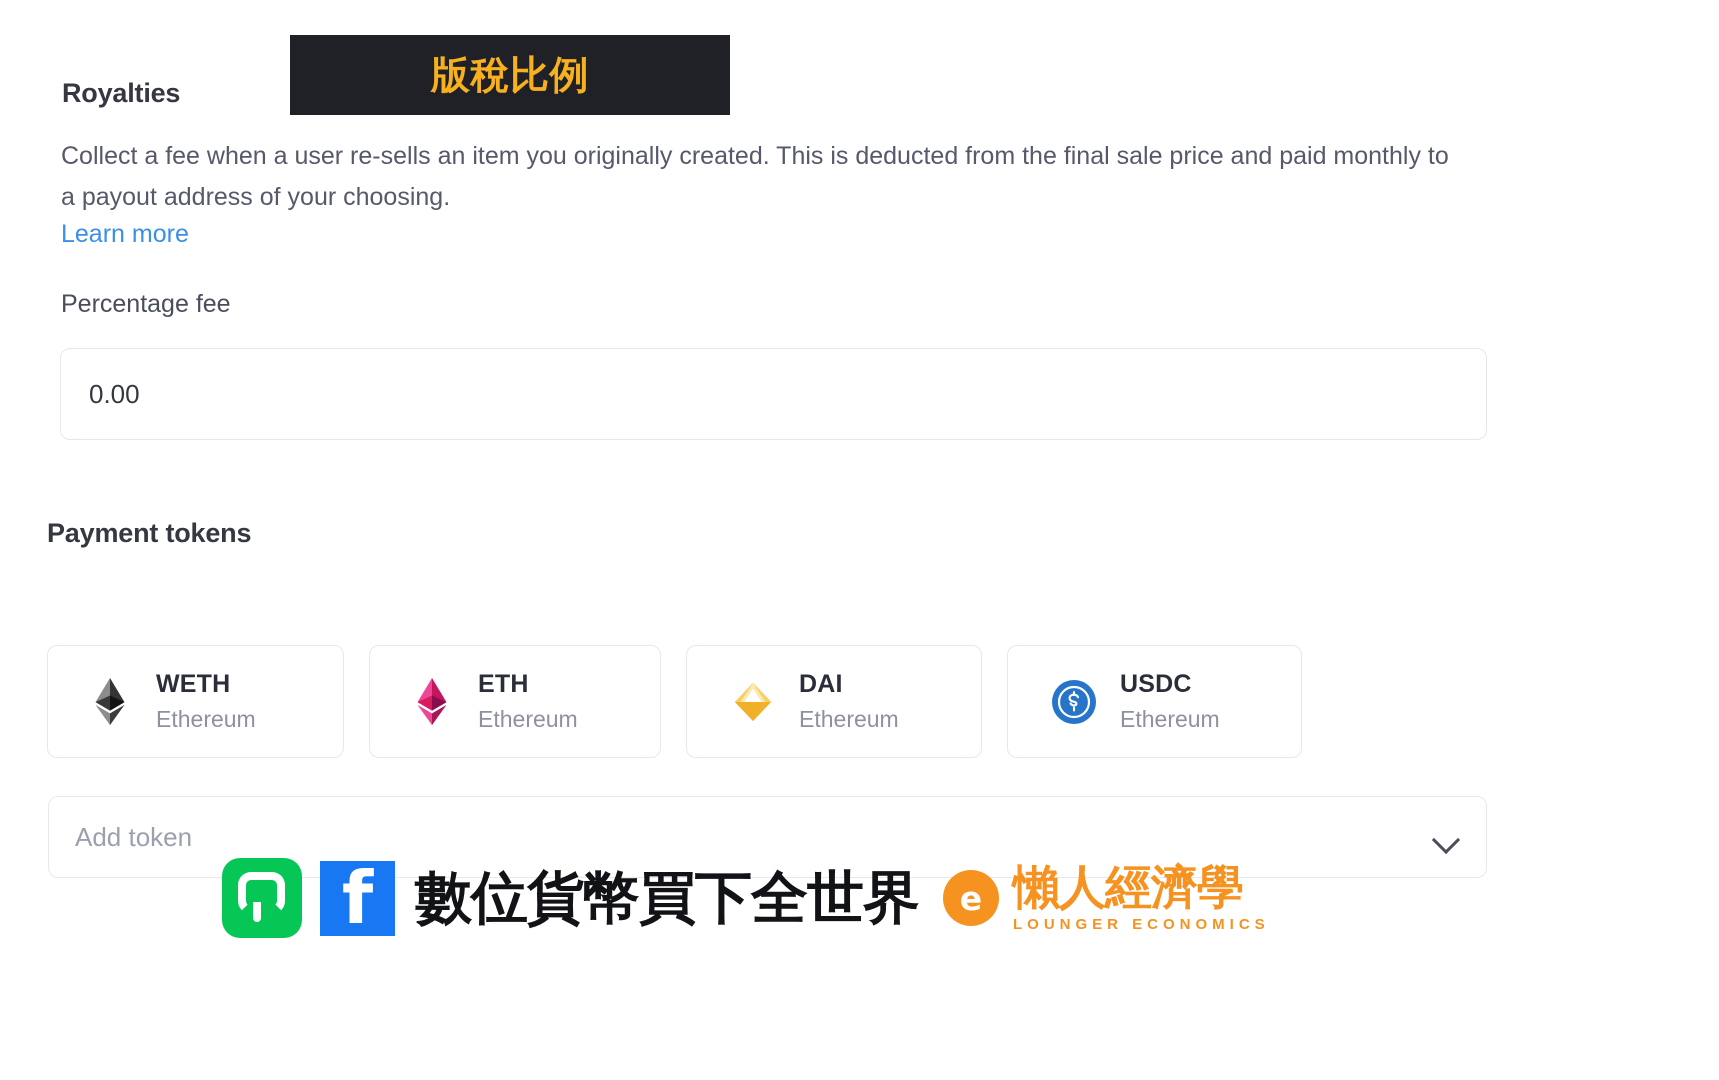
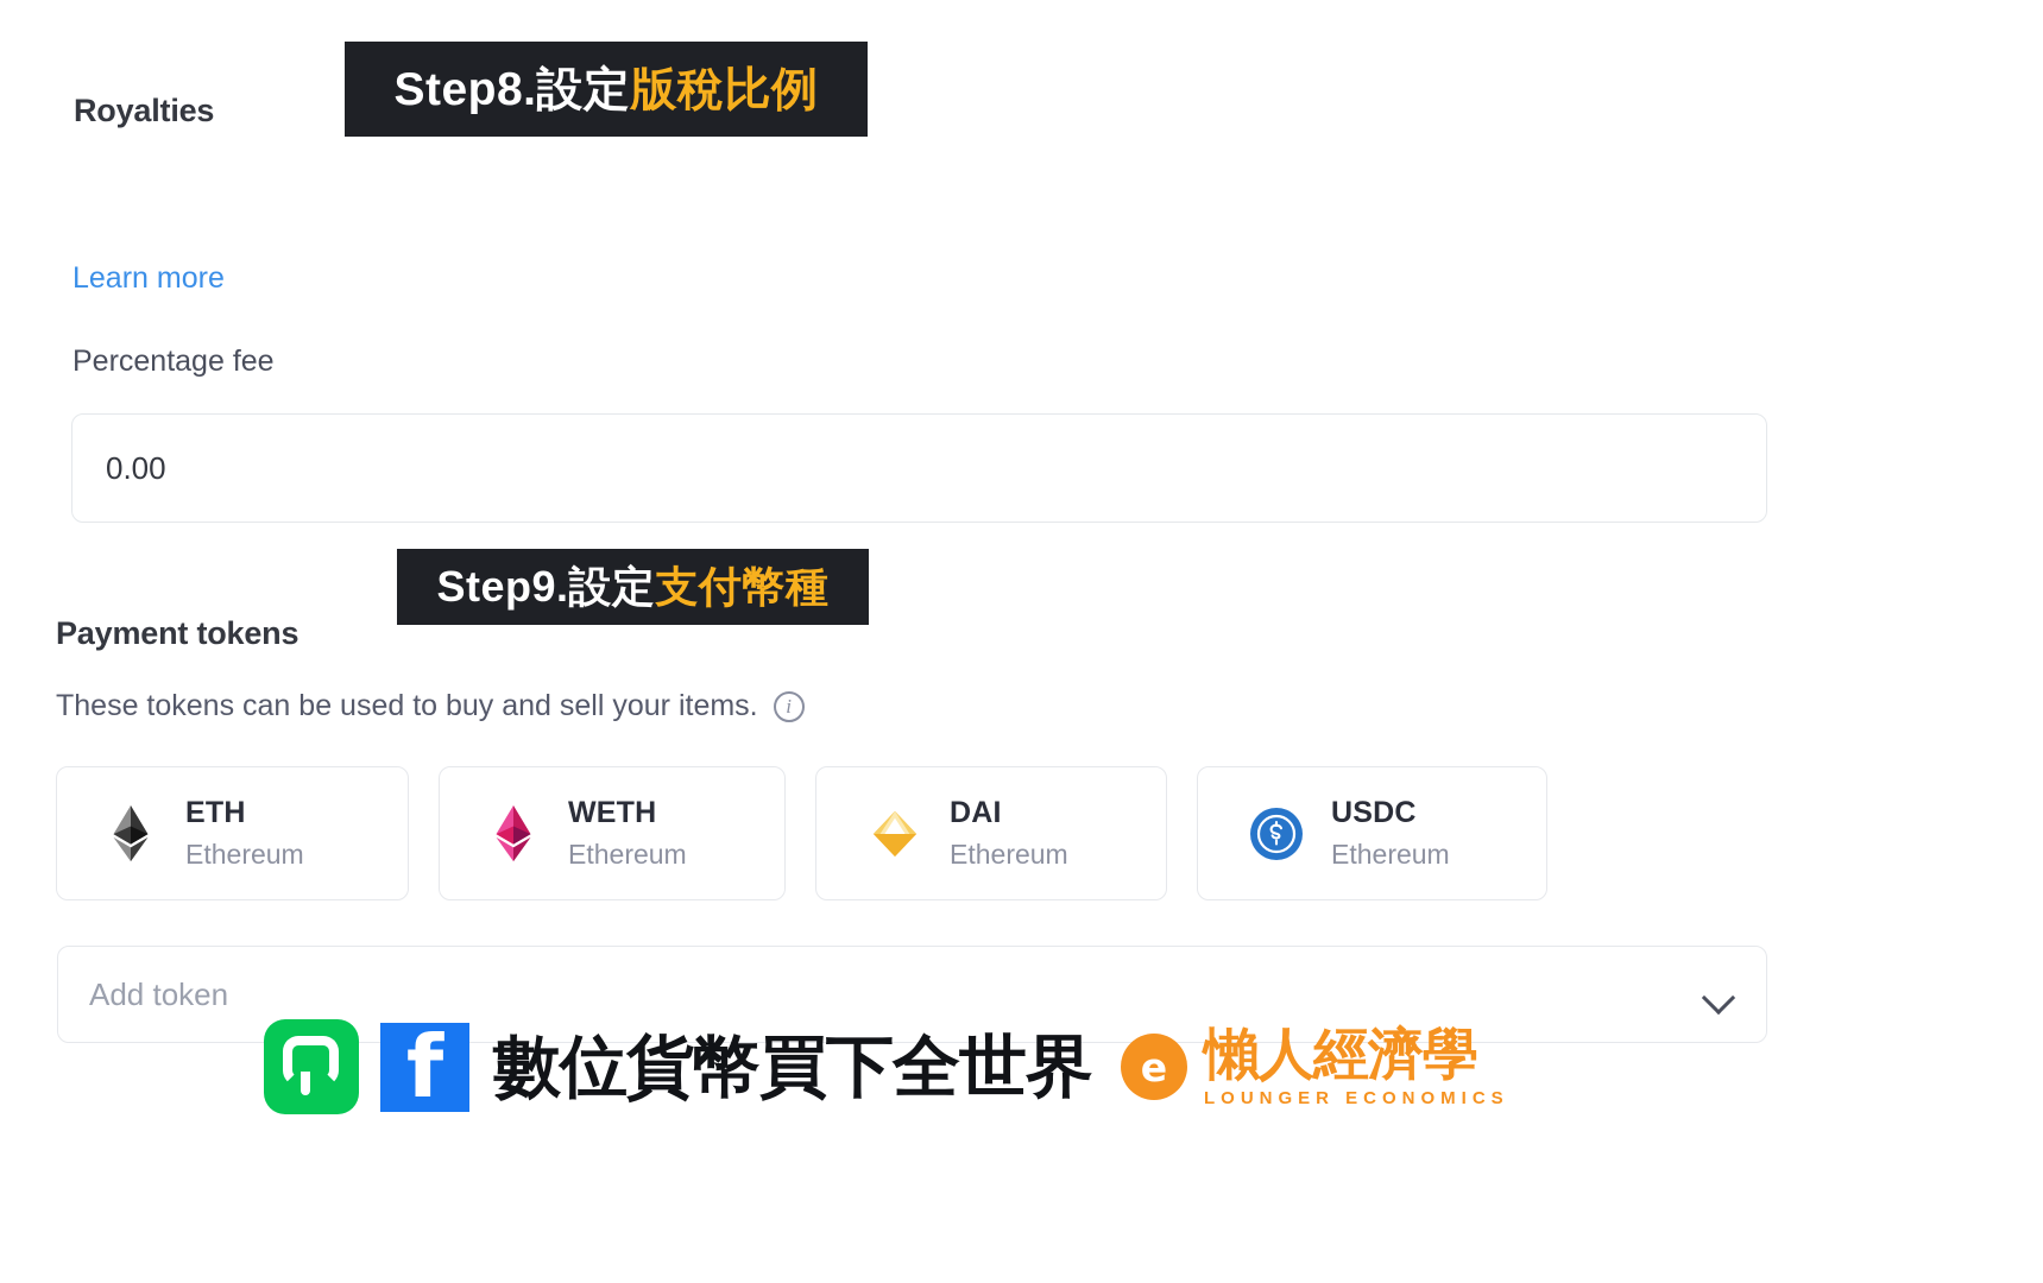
  Royalties
- Collect a fee when a user re-sells an item you originally created. This is deducted from the final sale price and paid monthly to a payout address of your choosing.
  Learn more
  Percentage fee
  0.00
  Payment tokens
+ These tokens can be used to buy and sell your items.
+ i
- WETH
+ ETH
  Ethereum
- ETH
+ WETH
  Ethereum
  DAI
  Ethereum
  USDC
  Ethereum
  Add token
+ Step8.設定
  版稅比例
+ Step9.設定
+ 支付幣種
  f
  數位貨幣買下全世界
  e
  懶人經濟學
  LOUNGER ECONOMICS
